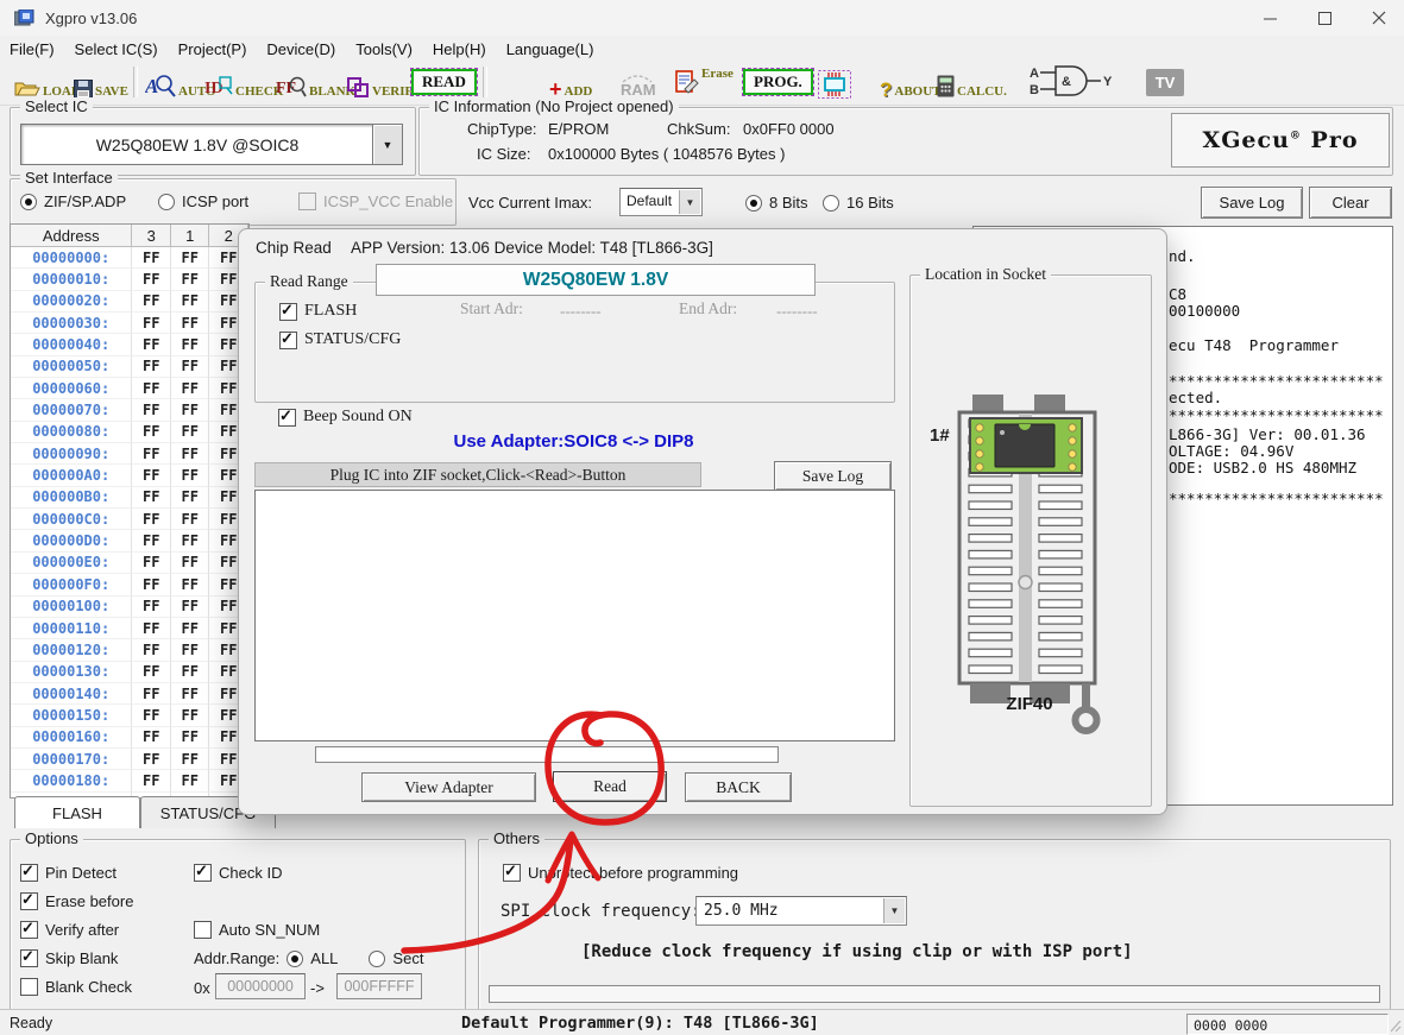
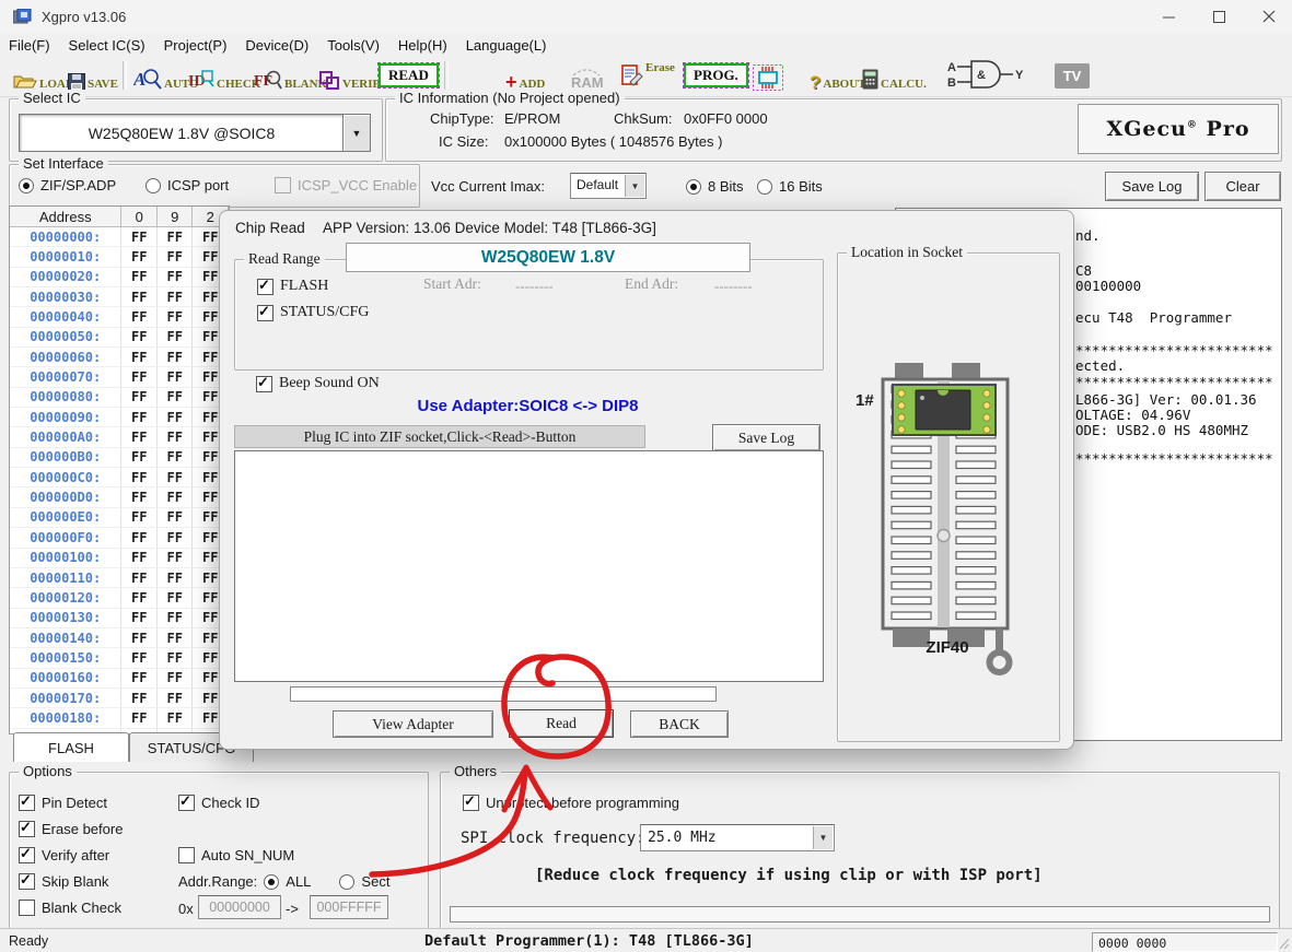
  Xgpro v13.06
  File(F)
  Select IC(S)
  Project(P)
  Device(D)
  Tools(V)
  Help(H)
  Language(L)
  LOA
  SAVE
  A
  AUTO
  ID
  CHECK
  BLAN
  VERIF
  READ
  +
  ADD
  RAM
  Erase
  PROG.
  ?
  ABOUT
  CALCU.
  A
  B
  &
  Y
  TV
  Select IC
  W25Q80EW 1.8V @SOIC8
  ▼
  IC Information (No Project opened)
  ChipType:
  E/PROM
  ChkSum:
  0x0FF0 0000
  IC Size:
  0x100000 Bytes ( 1048576 Bytes )
  XGecu® Pro
  Set Interface
  ZIF/SP.ADP
  ICSP port
  ICSP_VCC Enable
  Vcc Current Imax:
  Default
  ▼
  8 Bits
  16 Bits
  Save Log
  Clear
  Address
- 3
+ 0
- 1
+ 9
  2
  00000000:
  FF
  FF
  FF
  00000010:
  FF
  FF
  FF
  00000020:
  FF
  FF
  FF
  00000030:
  FF
  FF
  FF
  00000040:
  FF
  FF
  FF
  00000050:
  FF
  FF
  FF
  00000060:
  FF
  FF
  FF
  00000070:
  FF
  FF
  FF
  00000080:
  FF
  FF
  FF
  00000090:
  FF
  FF
  FF
  000000A0:
  FF
  FF
  FF
  000000B0:
  FF
  FF
  FF
  000000C0:
  FF
  FF
  FF
  000000D0:
  FF
  FF
  FF
  000000E0:
  FF
  FF
  FF
  000000F0:
  FF
  FF
  FF
  00000100:
  FF
  FF
  FF
  00000110:
  FF
  FF
  FF
  00000120:
  FF
  FF
  FF
  00000130:
  FF
  FF
  FF
  00000140:
  FF
  FF
  FF
  00000150:
  FF
  FF
  FF
  00000160:
  FF
  FF
  FF
  00000170:
  FF
  FF
  FF
  00000180:
  FF
  FF
  FF
  nd.
  C8
  00100000
  ecu T48 Programmer
  ************************
  ected.
  ************************
  L866-3G] Ver: 00.01.36
  OLTAGE: 04.96V
  ODE: USB2.0 HS 480MHZ
  ************************
  FLASH
  STATUS/CF
  Chip Read
  APP Version: 13.06 Device Model: T48 [TL866-3G]
  W25Q80EW 1.8V
  Read Range
  FLASH
  STATUS/CFG
  Start Adr:
  --------
  End Adr:
  --------
  Beep Sound ON
  Use Adapter:SOIC8 <-> DIP8
  Plug IC into ZIF socket,Click-<Read>-Button
  Save Log
  View Adapter
  Read
  BACK
  Location in Socket
  1#
  ZIF40
  Options
  Pin Detect
  Erase before
  Verify after
  Skip Blank
  Blank Check
  Check ID
  Auto SN_NUM
  Addr.Range:
  ALL
  Sect
  0x
  00000000
  ->
  000FFFFF
  Others
  Unrtec before programming
  SPIlock frequency
  25.0 MHz
  ▼
  [Reduce clock frequency if using clip or with ISP port]
  Ready
- Default Programmer(9): T48 [TL866-3G]
+ Default Programmer(1): T48 [TL866-3G]
  0000 0000
